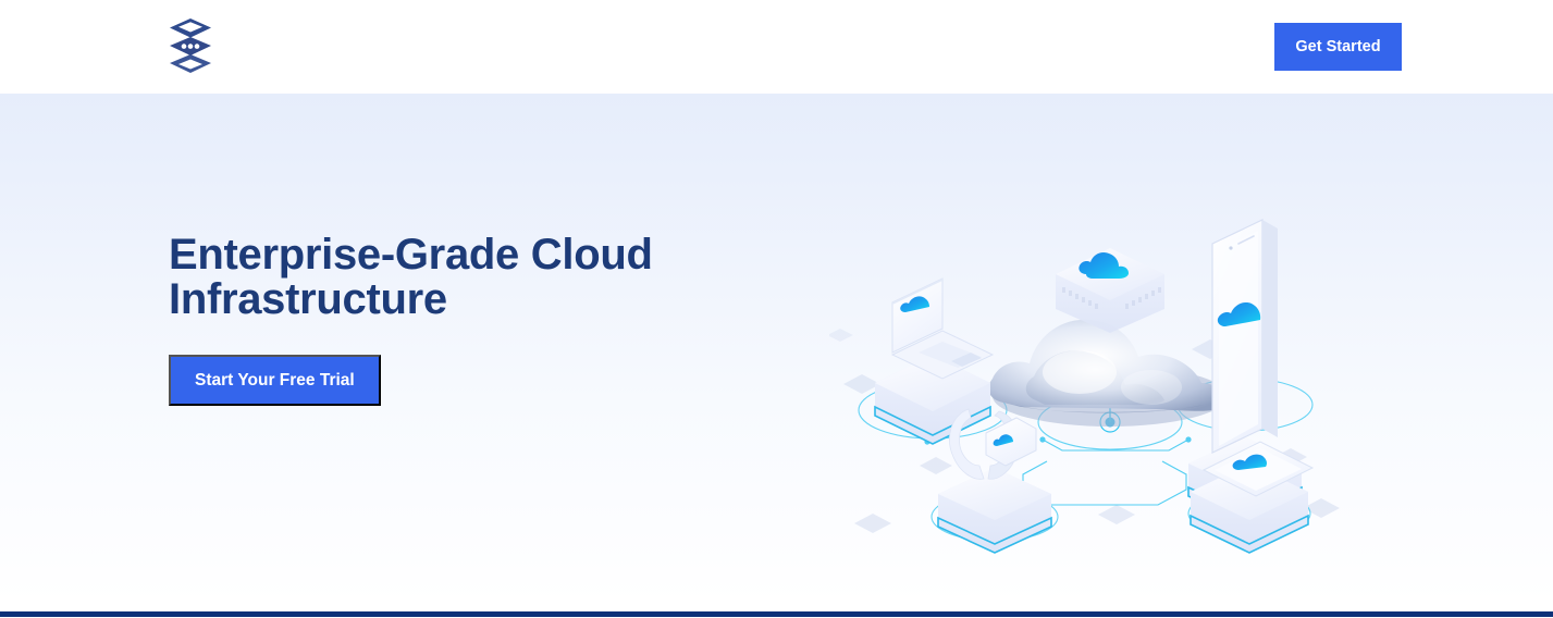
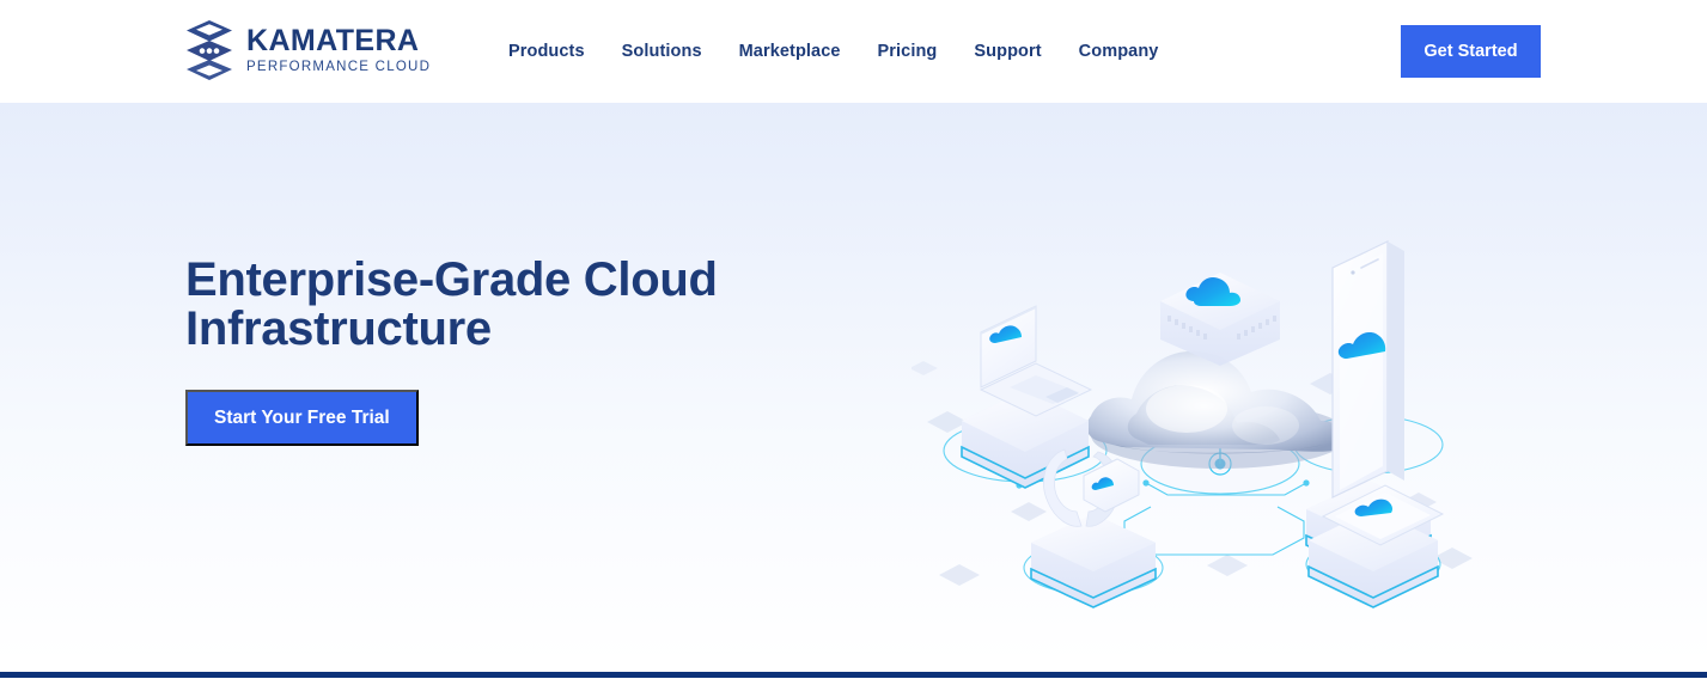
+ KAMATERA
+ PERFORMANCE CLOUD
+ Products
+ Solutions
+ Marketplace
+ Pricing
+ Support
+ Company
  Get Started
  Enterprise-Grade Cloud Infrastructure
  Start Your Free Trial
